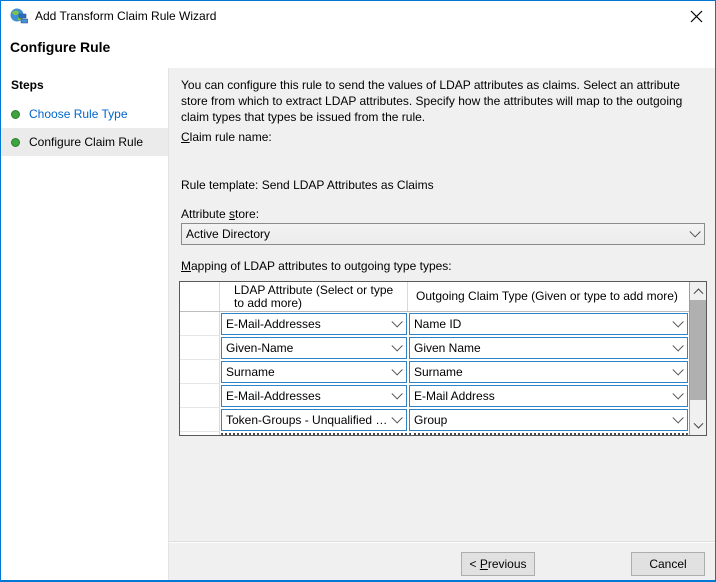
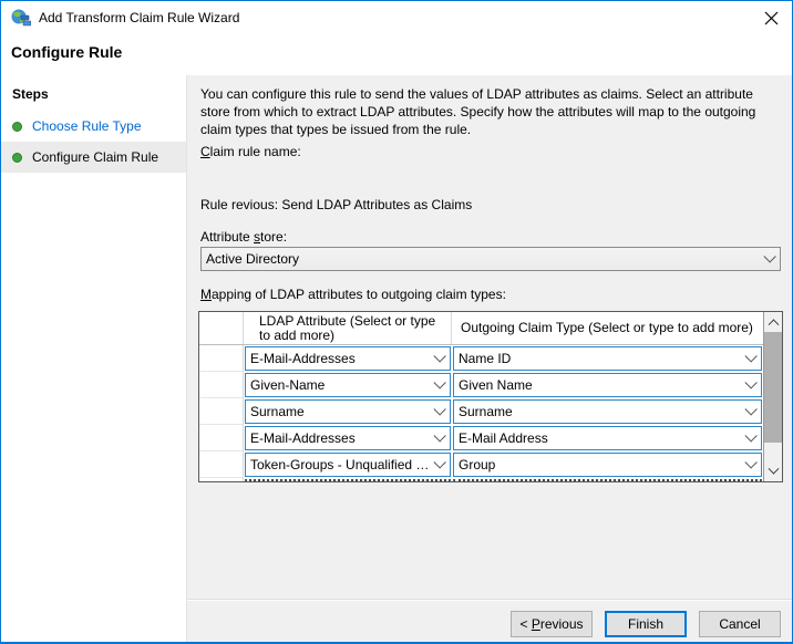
  Add Transform Claim Rule Wizard
  Configure Rule
  Steps
  Choose Rule Type
  Configure Claim Rule
  You can configure this rule to send the values of LDAP attributes as claims. Select an attribute store from which to extract LDAP attributes. Specify how the attributes will map to the outgoing claim types that types be issued from the rule.
  Claim rule name:
- Rule template: Send LDAP Attributes as Claims
+ Rule revious: Send LDAP Attributes as Claims
  Attribute store:
  Active Directory
- Mapping of LDAP attributes to outgoing type types:
+ Mapping of LDAP attributes to outgoing claim types:
  LDAP Attribute (Select or type to add more)
- Outgoing Claim Type (Given or type to add more)
+ Outgoing Claim Type (Select or type to add more)
  E-Mail-Addresses
  Name ID
  Given-Name
  Given Name
  Surname
  Surname
  E-Mail-Addresses
  E-Mail Address
  Token-Groups - Unqualified Na
  Group
  < Previous
+ Finish
  Cancel
